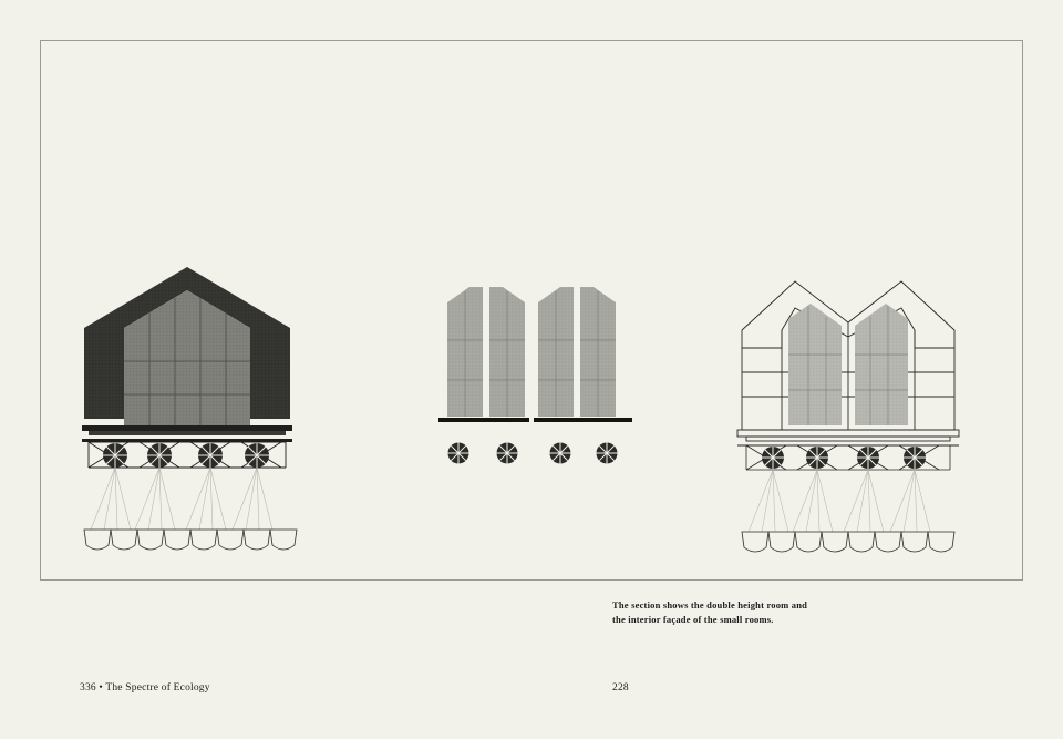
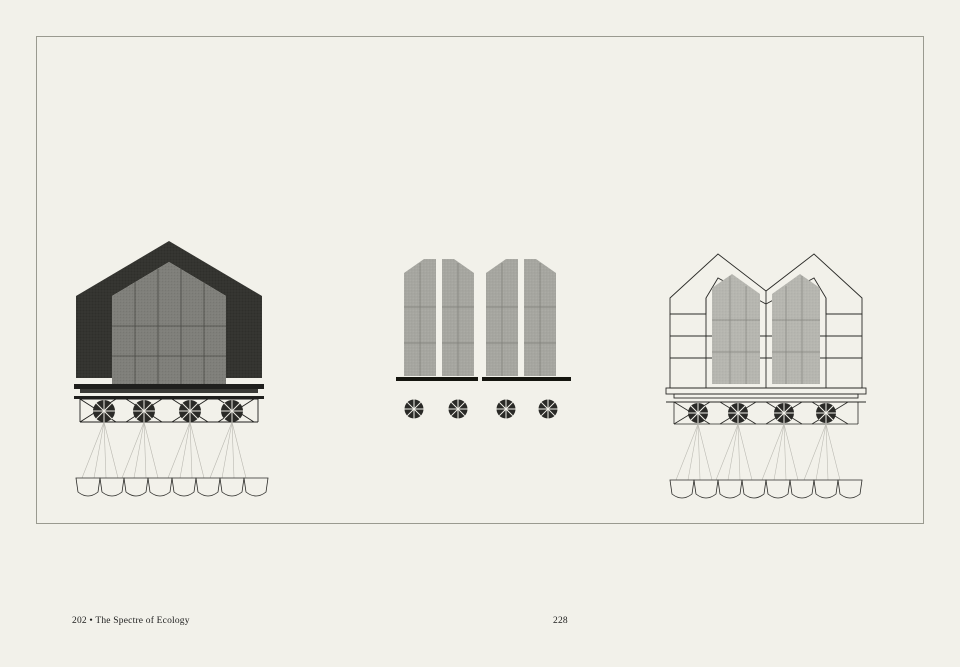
- The section shows the double height room and the interior façade of the small rooms.
- 336 • The Spectre of Ecology
+ 202 • The Spectre of Ecology
  228
